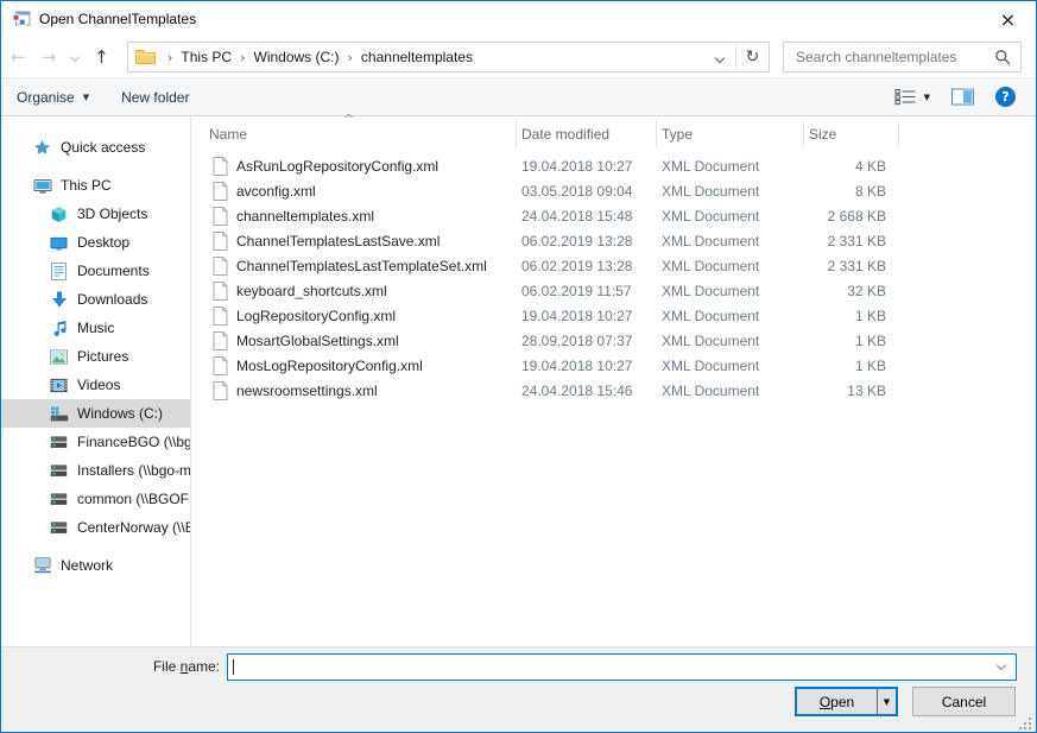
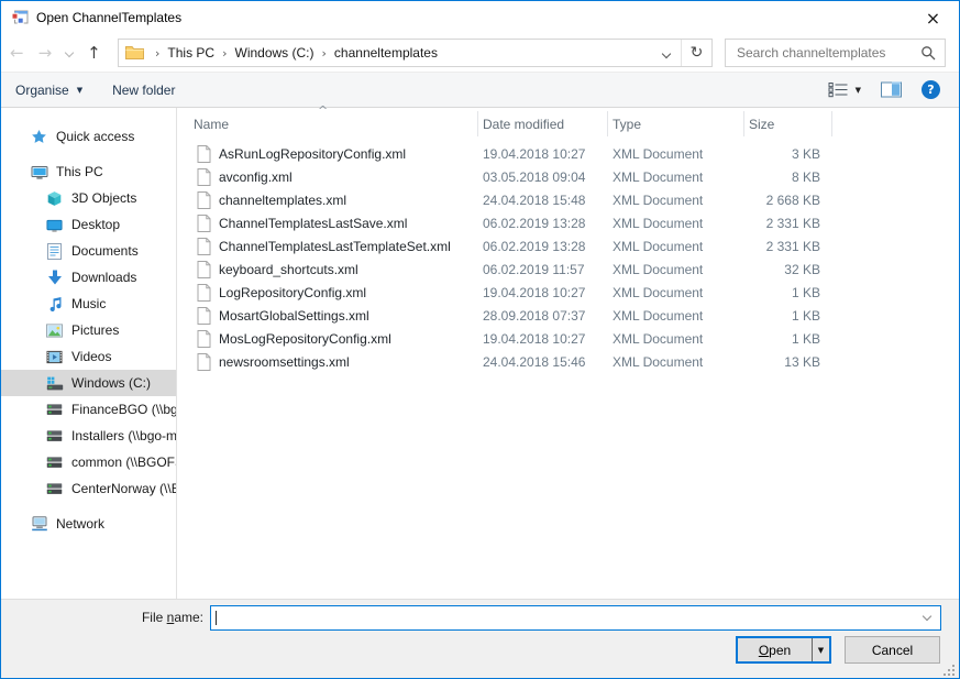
  Open ChannelTemplates
  ×
  ←
  →
  ↑
  ›
  This PC
  ›
  Windows (C:)
  ›
  channeltemplates
  ↻
  Search channeltemplates
  Organise
  ▼
  New folder
  ▼
  ?
  Quick access
  This PC
  3D Objects
  Desktop
  Documents
  Downloads
  Music
  Pictures
  Videos
  Windows (C:)
  FinanceBGO (\\bg
  Installers (\\bgo-m
  common (\\BGOF
  CenterNorway (\\B
  Network
  ^
  Name
  Date modified
  Type
  Size
  AsRunLogRepositoryConfig.xml
  19.04.2018 10:27
  XML Document
- 4 KB
+ 3 KB
  avconfig.xml
  03.05.2018 09:04
  XML Document
  8 KB
  channeltemplates.xml
  24.04.2018 15:48
  XML Document
  2 668 KB
  ChannelTemplatesLastSave.xml
  06.02.2019 13:28
  XML Document
  2 331 KB
  ChannelTemplatesLastTemplateSet.xml
  06.02.2019 13:28
  XML Document
  2 331 KB
  keyboard_shortcuts.xml
  06.02.2019 11:57
  XML Document
  32 KB
  LogRepositoryConfig.xml
  19.04.2018 10:27
  XML Document
  1 KB
  MosartGlobalSettings.xml
  28.09.2018 07:37
  XML Document
  1 KB
  MosLogRepositoryConfig.xml
  19.04.2018 10:27
  XML Document
  1 KB
  newsroomsettings.xml
  24.04.2018 15:46
  XML Document
  13 KB
  File name:
  O
  pen
  ▼
  Cancel
